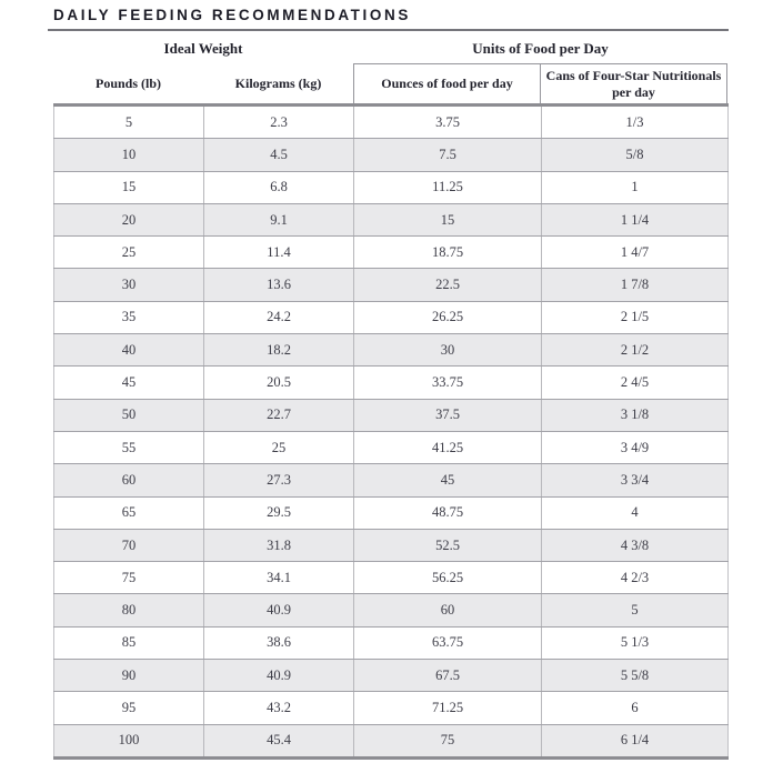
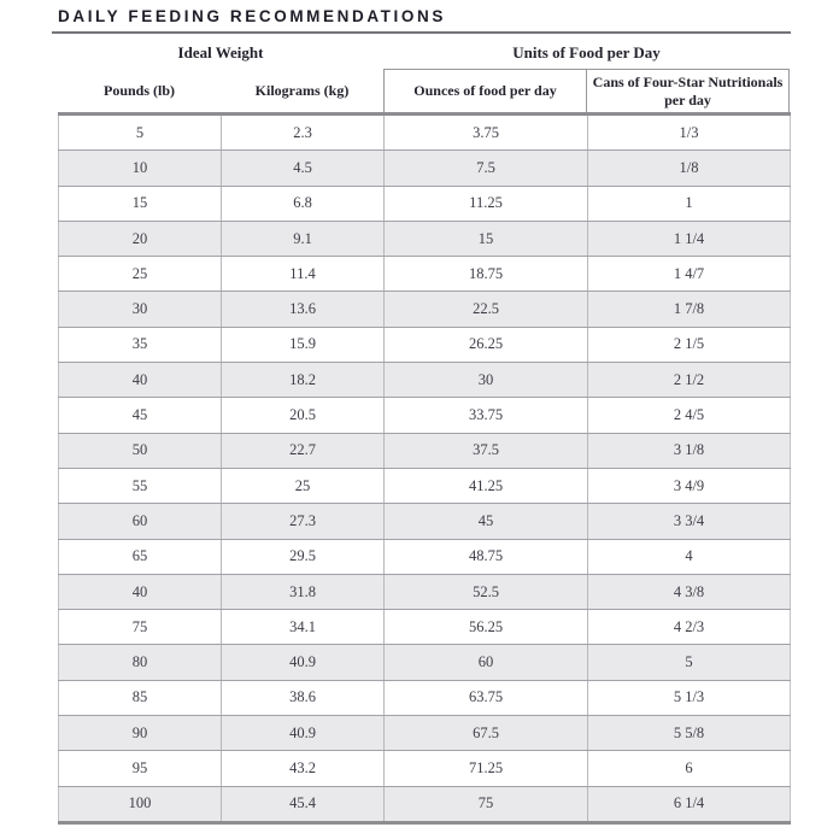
  DAILY FEEDING RECOMMENDATIONS
  Ideal Weight
  Units of Food per Day
  Pounds (lb)
  Kilograms (kg)
  Ounces of food per day
  Cans of Four-Star Nutritionals per day
  5	2.3	3.75	1/3
- 10	4.5	7.5	5/8
+ 10	4.5	7.5	1/8
  15	6.8	11.25	1
  20	9.1	15	1 1/4
  25	11.4	18.75	1 4/7
  30	13.6	22.5	1 7/8
- 35	24.2	26.25	2 1/5
+ 35	15.9	26.25	2 1/5
  40	18.2	30	2 1/2
  45	20.5	33.75	2 4/5
  50	22.7	37.5	3 1/8
  55	25	41.25	3 4/9
  60	27.3	45	3 3/4
  65	29.5	48.75	4
- 70	31.8	52.5	4 3/8
+ 40	31.8	52.5	4 3/8
  75	34.1	56.25	4 2/3
  80	40.9	60	5
  85	38.6	63.75	5 1/3
  90	40.9	67.5	5 5/8
  95	43.2	71.25	6
  100	45.4	75	6 1/4
